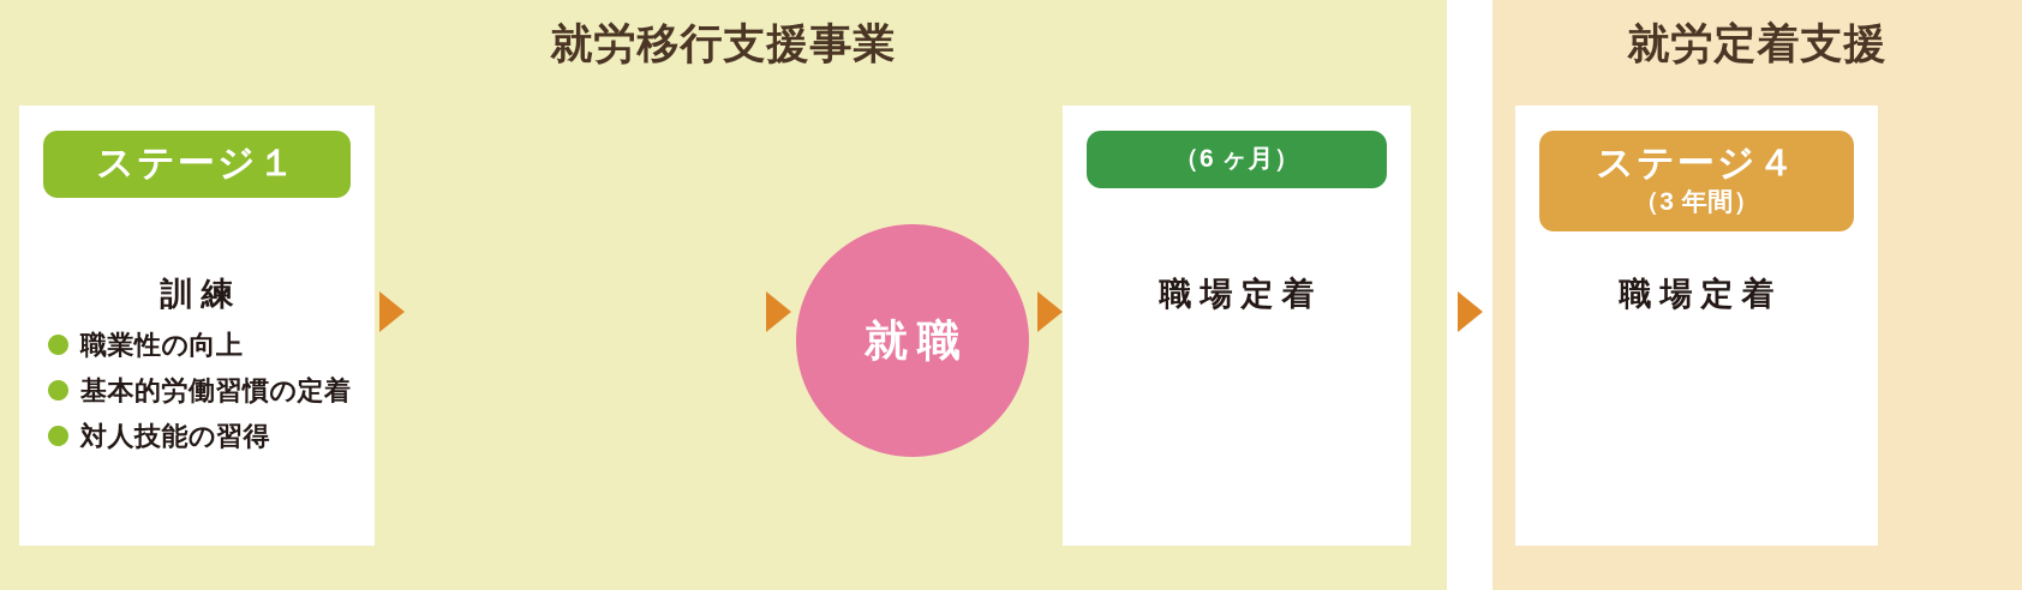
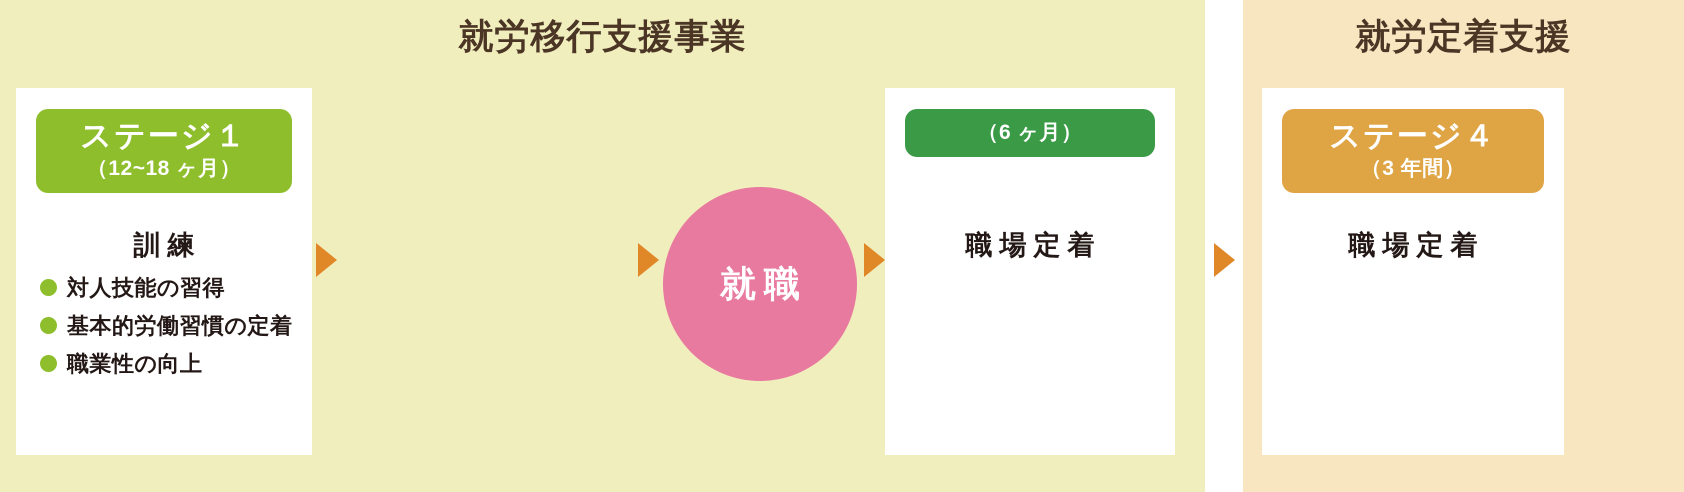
  就労移行支援事業
  就労定着支援
  ステージ１
+ （12~18 ヶ月）
  訓練
- 職業性の向上
+ 対人技能の習得
  基本的労働習慣の定着
- 対人技能の習得
+ 職業性の向上
  就職
  （6 ヶ月）
  職場定着
  ステージ４
  （3 年間）
  職場定着
